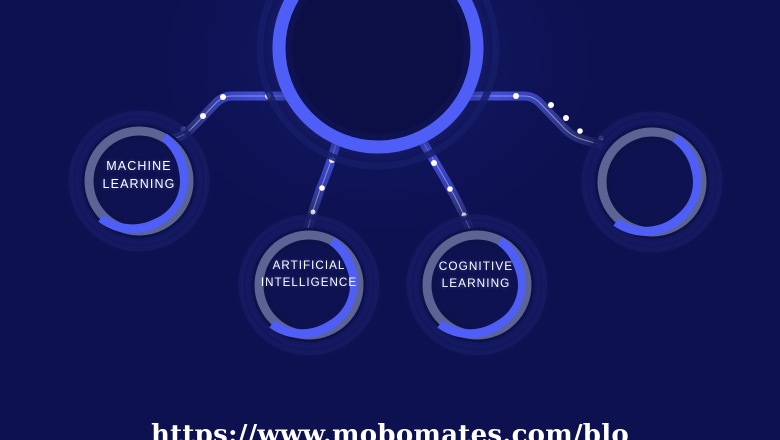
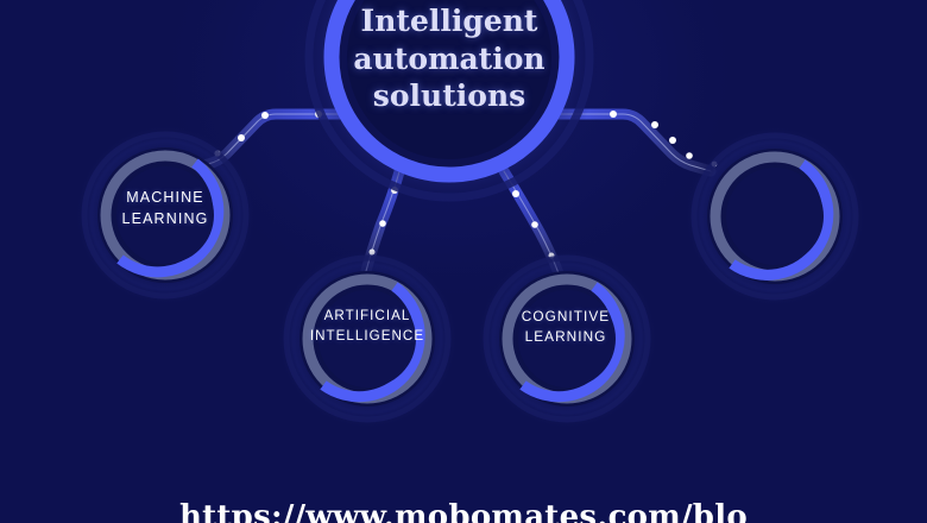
+ Intelligent
+ automation
+ solutions
  MACHINE
  LEARNING
  ARTIFICIAL
  INTELLIGENCE
  COGNITIVE
  LEARNING
  https://www.mobomates.com/blo
